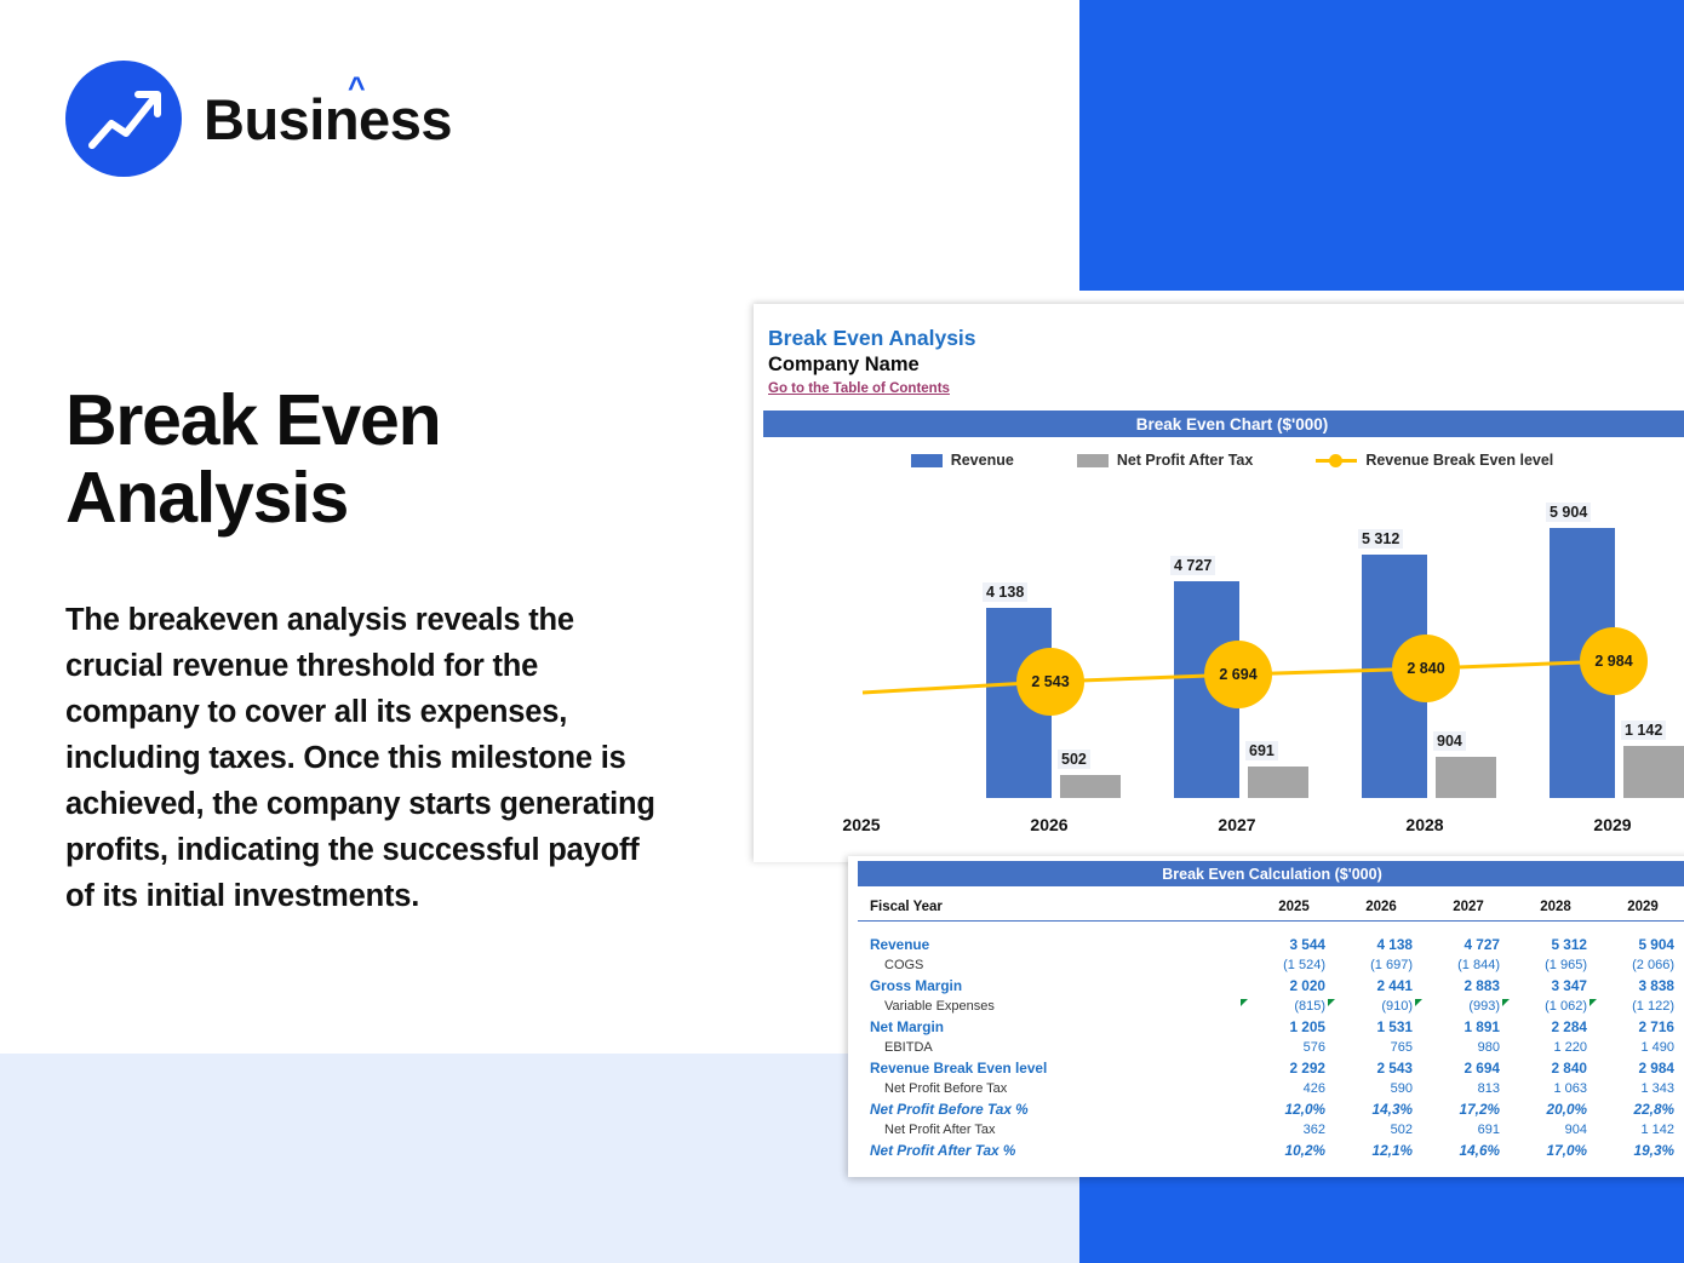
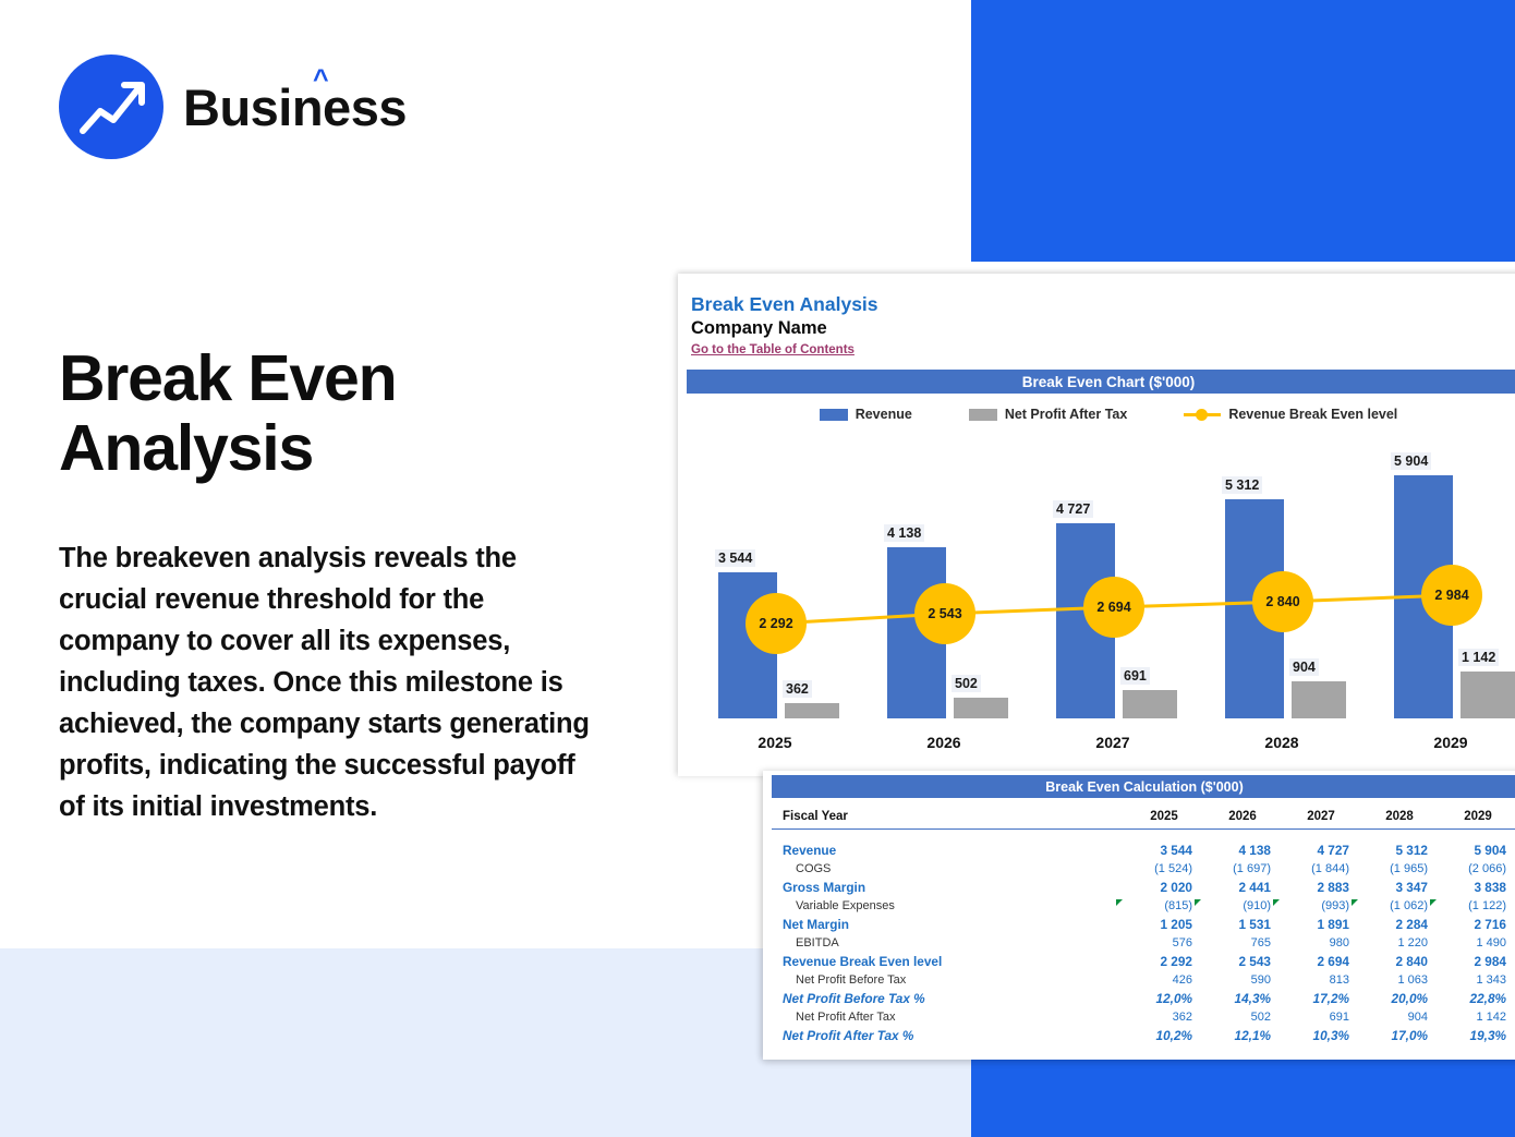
  Business
  ^
  Break Even Analysis
  The breakeven analysis reveals the crucial revenue threshold for the company to cover all its expenses, including taxes. Once this milestone is achieved, the company starts generating profits, indicating the successful payoff of its initial investments.
  Break Even Analysis
  Company Name
  Go to the Table of Contents
  Break Even Chart ($'000)
  Revenue
  Net Profit After Tax
  Revenue Break Even level
  2025
  2026
  2027
  2028
  2029
+ 3 544
+ 362
+ 2 292
  4 138
  502
  2 543
  4 727
  691
  2 694
  5 312
  904
  2 840
  5 904
  1 142
  2 984
  Break Even Calculation ($'000)
  Fiscal Year	2025	2026	2027	2028	2029
  Revenue	3 544	4 138	4 727	5 312	5 904
  COGS	(1 524)	(1 697)	(1 844)	(1 965)	(2 066)
  Gross Margin	2 020	2 441	2 883	3 347	3 838
  Variable Expenses	(815)	(910)	(993)	(1 062)	(1 122)
  Net Margin	1 205	1 531	1 891	2 284	2 716
  EBITDA	576	765	980	1 220	1 490
  Revenue Break Even level	2 292	2 543	2 694	2 840	2 984
  Net Profit Before Tax	426	590	813	1 063	1 343
  Net Profit Before Tax %	12,0%	14,3%	17,2%	20,0%	22,8%
  Net Profit After Tax	362	502	691	904	1 142
- Net Profit After Tax %	10,2%	12,1%	14,6%	17,0%	19,3%
+ Net Profit After Tax %	10,2%	12,1%	10,3%	17,0%	19,3%
